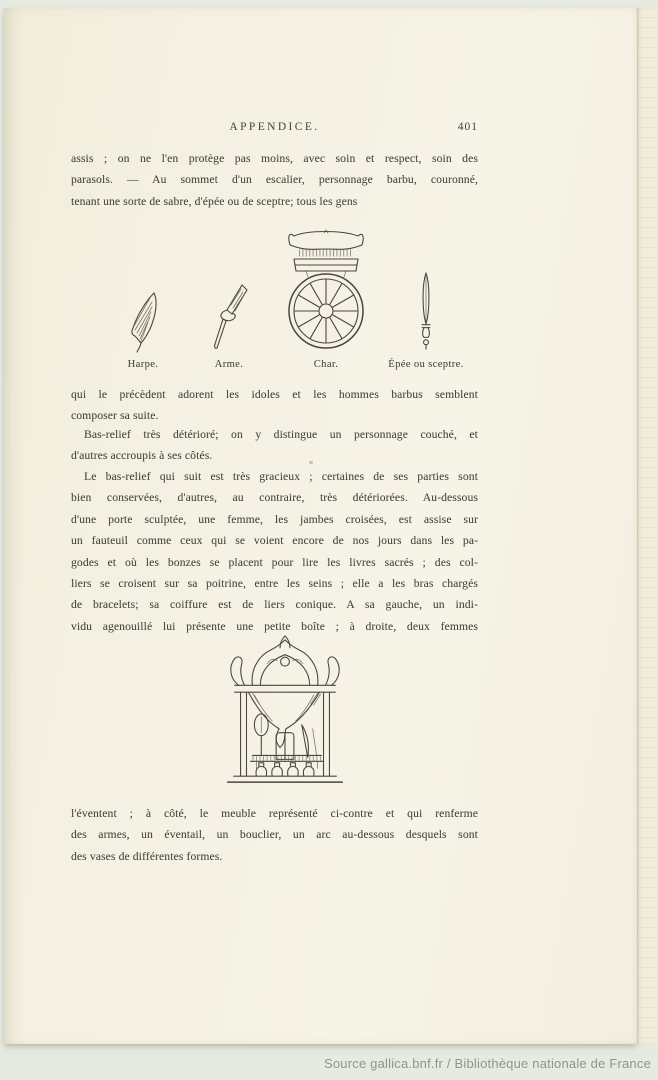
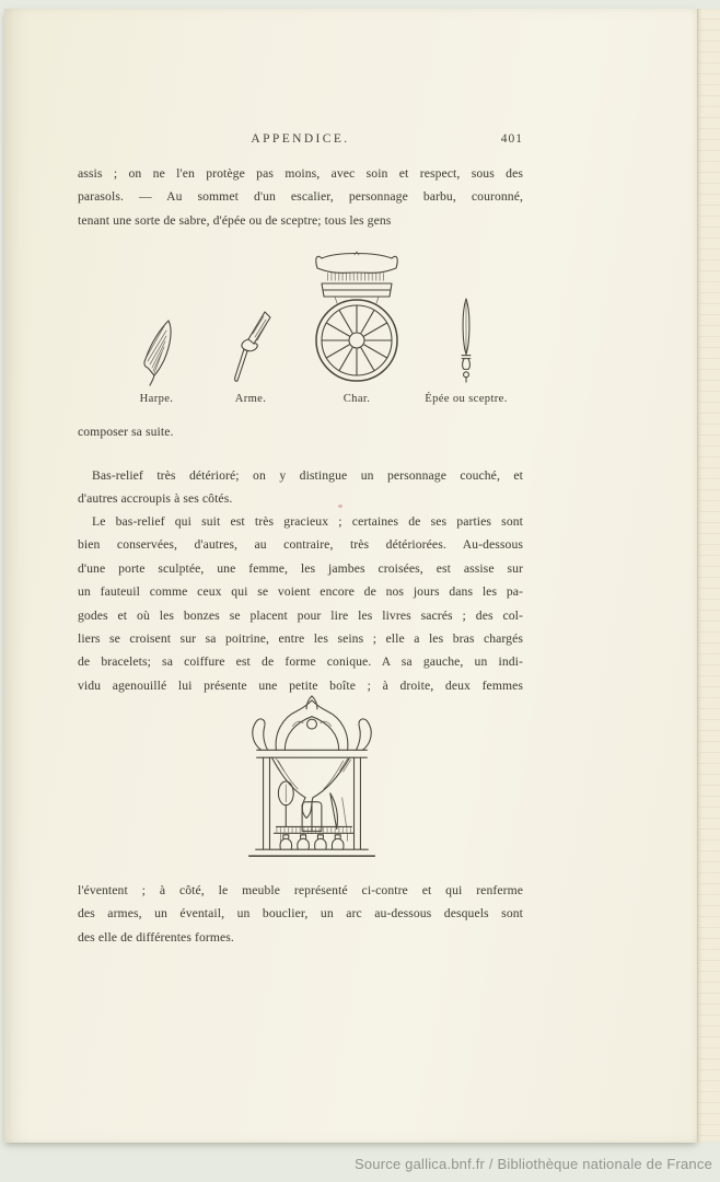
  APPENDICE.
  401
- assis ; on ne l'en protège pas moins, avec soin et respect, soin des
+ assis ; on ne l'en protège pas moins, avec soin et respect, sous des
  parasols. — Au sommet d'un escalier, personnage barbu, couronné,
  tenant une sorte de sabre, d'épée ou de sceptre; tous les gens
  Harpe.
  Arme.
  Char.
  Épée ou sceptre.
- qui le précèdent adorent les idoles et les hommes barbus semblent
  composer sa suite.
  Bas-relief très détérioré; on y distingue un personnage couché, et
  d'autres accroupis à ses côtés.
  Le bas-relief qui suit est très gracieux ; certaines de ses parties sont
  bien conservées, d'autres, au contraire, très détériorées. Au-dessous
  d'une porte sculptée, une femme, les jambes croisées, est assise sur
  un fauteuil comme ceux qui se voient encore de nos jours dans les pa-
  godes et où les bonzes se placent pour lire les livres sacrés ; des col-
  liers se croisent sur sa poitrine, entre les seins ; elle a les bras chargés
- de bracelets; sa coiffure est de liers conique. A sa gauche, un indi-
+ de bracelets; sa coiffure est de forme conique. A sa gauche, un indi-
  vidu agenouillé lui présente une petite boîte ; à droite, deux femmes
  l'éventent ; à côté, le meuble représenté ci-contre et qui renferme
  des armes, un éventail, un bouclier, un arc au-dessous desquels sont
- des vases de différentes formes.
+ des elle de différentes formes.
  Source gallica.bnf.fr / Bibliothèque nationale de France
